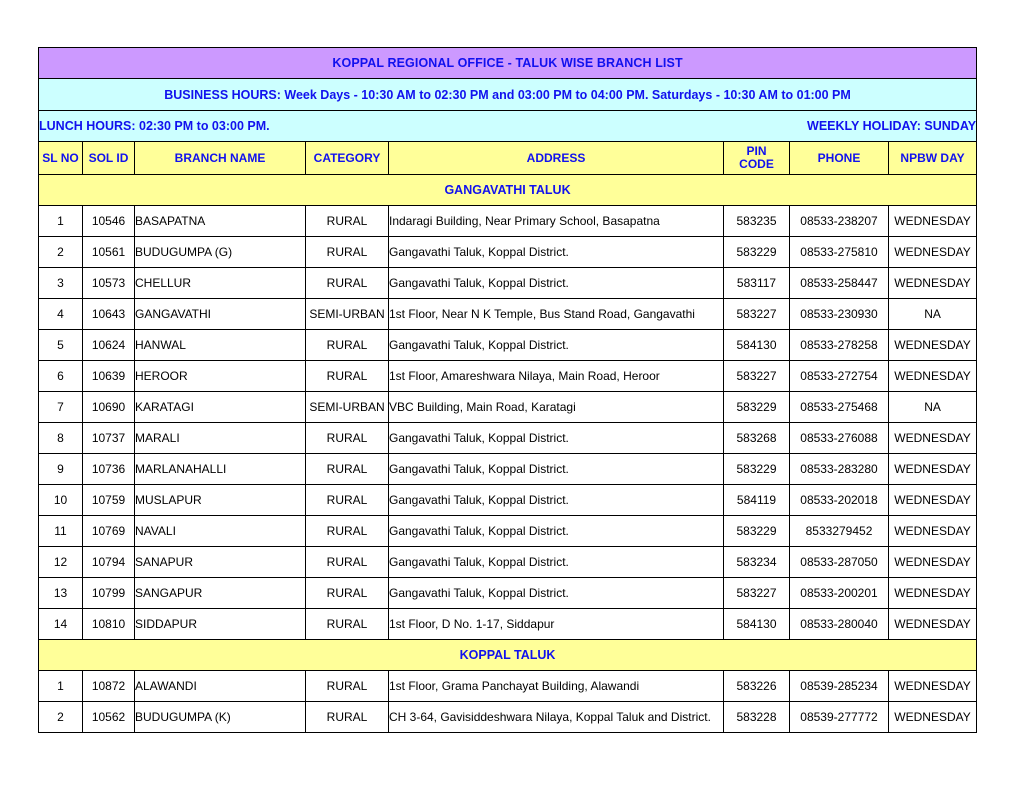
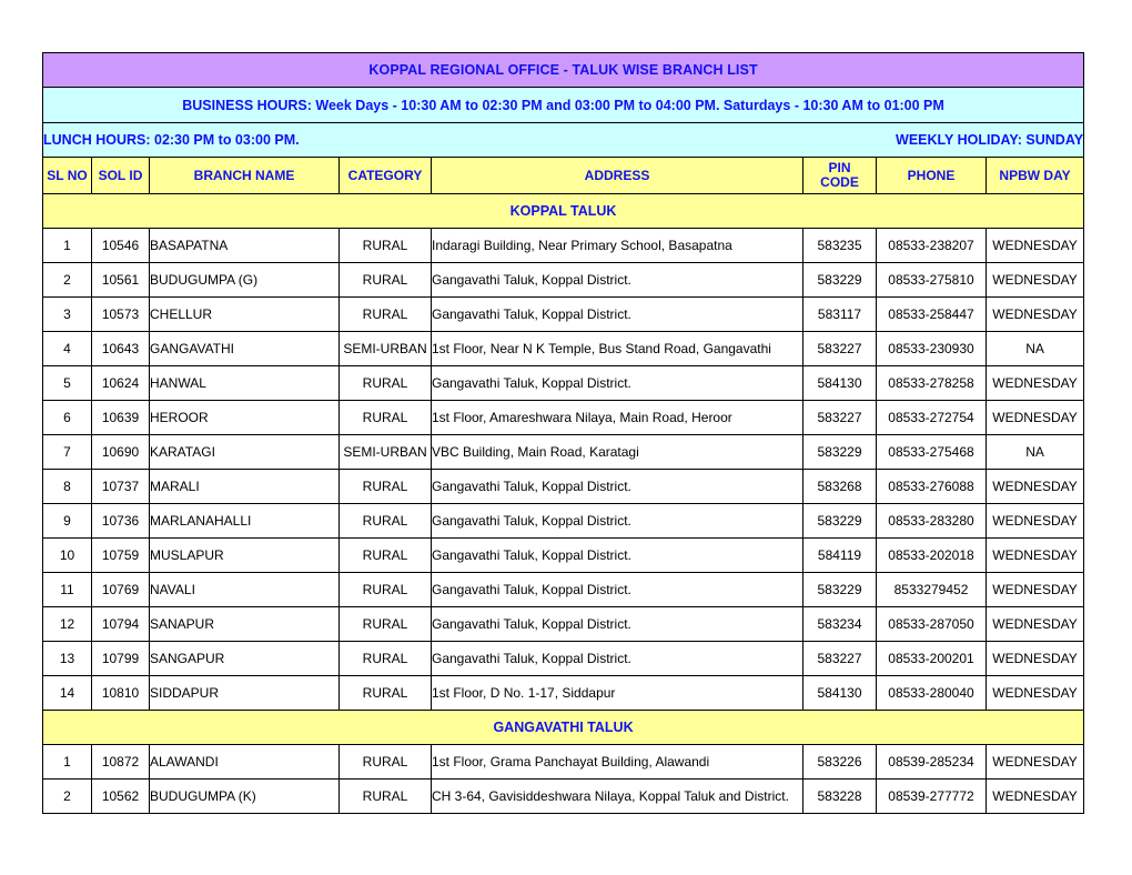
  KOPPAL REGIONAL OFFICE - TALUK WISE BRANCH LIST
  BUSINESS HOURS: Week Days - 10:30 AM to 02:30 PM and 03:00 PM to 04:00 PM. Saturdays - 10:30 AM to 01:00 PM
  LUNCH HOURS: 02:30 PM to 03:00 PM. WEEKLY HOLIDAY: SUNDAY
  SL NO	SOL ID	BRANCH NAME	CATEGORY	ADDRESS	PIN CODE	PHONE	NPBW DAY
- GANGAVATHI TALUK
+ KOPPAL TALUK
  1	10546	BASAPATNA	RURAL	Indaragi Building, Near Primary School, Basapatna	583235	08533-238207	WEDNESDAY
  2	10561	BUDUGUMPA (G)	RURAL	Gangavathi Taluk, Koppal District.	583229	08533-275810	WEDNESDAY
  3	10573	CHELLUR	RURAL	Gangavathi Taluk, Koppal District.	583117	08533-258447	WEDNESDAY
  4	10643	GANGAVATHI	SEMI-URBAN	1st Floor, Near N K Temple, Bus Stand Road, Gangavathi	583227	08533-230930	NA
  5	10624	HANWAL	RURAL	Gangavathi Taluk, Koppal District.	584130	08533-278258	WEDNESDAY
  6	10639	HEROOR	RURAL	1st Floor, Amareshwara Nilaya, Main Road, Heroor	583227	08533-272754	WEDNESDAY
  7	10690	KARATAGI	SEMI-URBAN	VBC Building, Main Road, Karatagi	583229	08533-275468	NA
  8	10737	MARALI	RURAL	Gangavathi Taluk, Koppal District.	583268	08533-276088	WEDNESDAY
  9	10736	MARLANAHALLI	RURAL	Gangavathi Taluk, Koppal District.	583229	08533-283280	WEDNESDAY
  10	10759	MUSLAPUR	RURAL	Gangavathi Taluk, Koppal District.	584119	08533-202018	WEDNESDAY
  11	10769	NAVALI	RURAL	Gangavathi Taluk, Koppal District.	583229	8533279452	WEDNESDAY
  12	10794	SANAPUR	RURAL	Gangavathi Taluk, Koppal District.	583234	08533-287050	WEDNESDAY
  13	10799	SANGAPUR	RURAL	Gangavathi Taluk, Koppal District.	583227	08533-200201	WEDNESDAY
  14	10810	SIDDAPUR	RURAL	1st Floor, D No. 1-17, Siddapur	584130	08533-280040	WEDNESDAY
- KOPPAL TALUK
+ GANGAVATHI TALUK
  1	10872	ALAWANDI	RURAL	1st Floor, Grama Panchayat Building, Alawandi	583226	08539-285234	WEDNESDAY
  2	10562	BUDUGUMPA (K)	RURAL	CH 3-64, Gavisiddeshwara Nilaya, Koppal Taluk and District.	583228	08539-277772	WEDNESDAY
